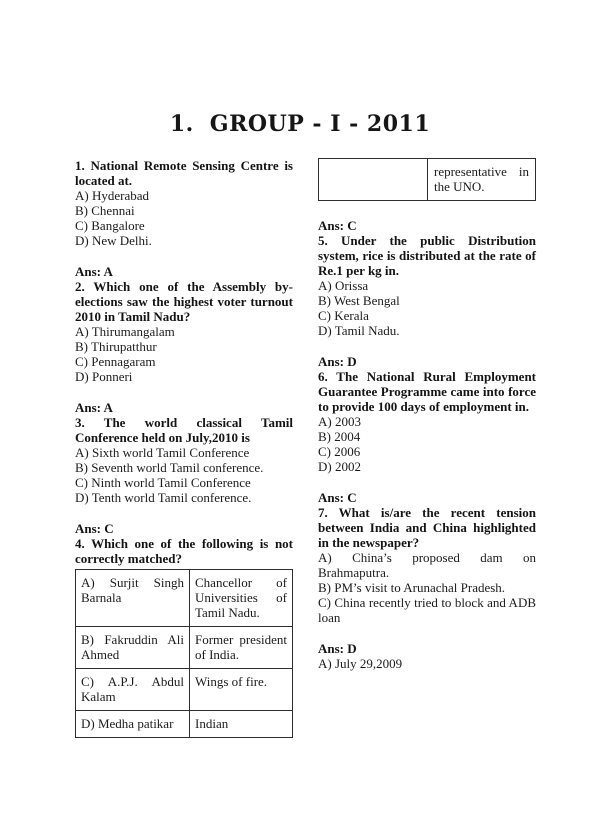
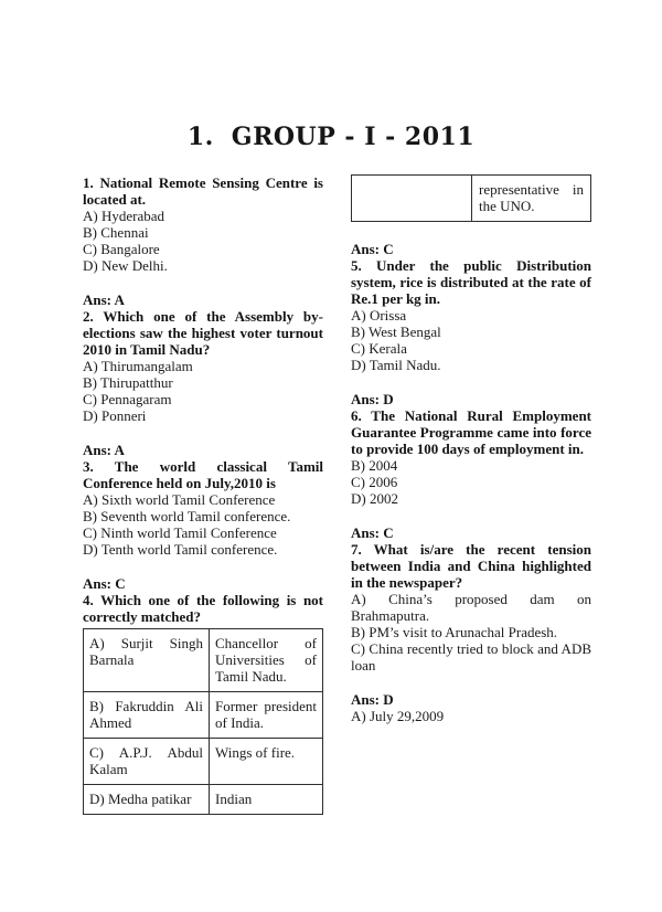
  1. GROUP - I - 2011
  1. National Remote Sensing Centre is located at.
  A) Hyderabad
  B) Chennai
  C) Bangalore
  D) New Delhi.
  Ans: A
  2. Which one of the Assembly by-elections saw the highest voter turnout 2010 in Tamil Nadu?
  A) Thirumangalam
  B) Thirupatthur
  C) Pennagaram
  D) Ponneri
  Ans: A
  3. The world classical Tamil Conference held on July,2010 is
  A) Sixth world Tamil Conference
  B) Seventh world Tamil conference.
  C) Ninth world Tamil Conference
  D) Tenth world Tamil conference.
  Ans: C
  4. Which one of the following is not correctly matched?
  A) Surjit Singh Barnala	Chancellor of Universities of Tamil Nadu.
  B) Fakruddin Ali Ahmed	Former president of India.
  C) A.P.J. Abdul Kalam	Wings of fire.
  D) Medha patikar	Indian
  	representative in the UNO.
  Ans: C
  5. Under the public Distribution system, rice is distributed at the rate of Re.1 per kg in.
  A) Orissa
  B) West Bengal
  C) Kerala
  D) Tamil Nadu.
  Ans: D
  6. The National Rural Employment Guarantee Programme came into force to provide 100 days of employment in.
- A) 2003
  B) 2004
  C) 2006
  D) 2002
  Ans: C
  7. What is/are the recent tension between India and China highlighted in the newspaper?
  A) China’s proposed dam on Brahmaputra.
  B) PM’s visit to Arunachal Pradesh.
  C) China recently tried to block and ADB loan
  Ans: D
  A) July 29,2009
